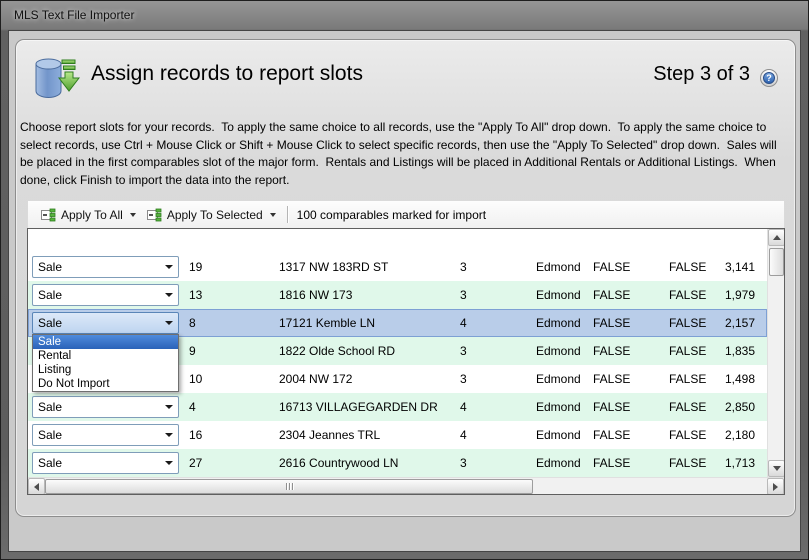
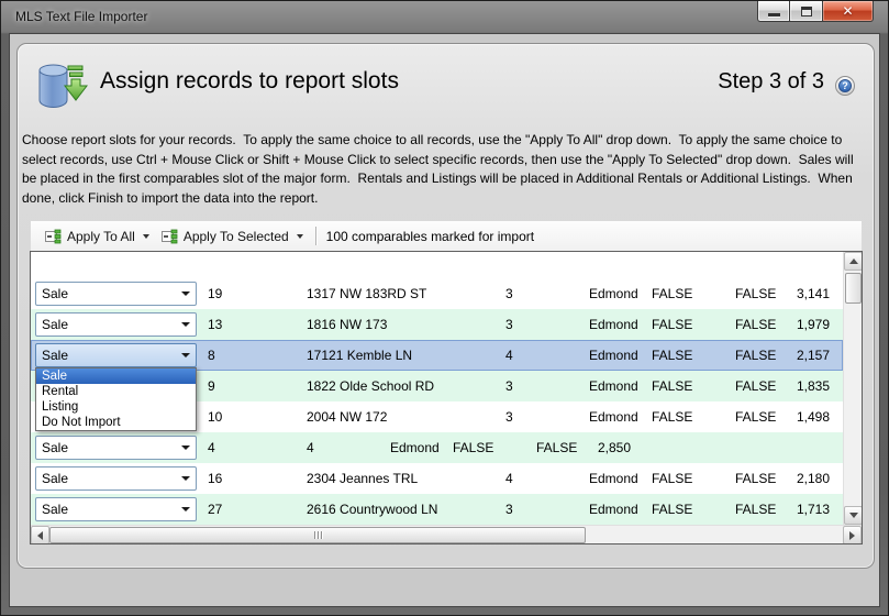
  MLS Text File Importer
+ ✕
  Assign records to report slots
  Step 3 of 3
  ?
  Choose report slots for your records. To apply the same choice to all records, use the "Apply To All" drop down. To apply the same choice to select records, use Ctrl + Mouse Click or Shift + Mouse Click to select specific records, then use the "Apply To Selected" drop down. Sales will be placed in the first comparables slot of the major form. Rentals and Listings will be placed in Additional Rentals or Additional Listings. When done, click Finish to import the data into the report.
  Apply To All
  Apply To Selected
  100 comparables marked for import
  Sale
  19
  1317 NW 183RD ST
  3
  Edmond
  FALSE
  FALSE
  3,141
  Sale
  13
  1816 NW 173
  3
  Edmond
  FALSE
  FALSE
  1,979
  Sale
  8
  17121 Kemble LN
  4
  Edmond
  FALSE
  FALSE
  2,157
  9
  1822 Olde School RD
  3
  Edmond
  FALSE
  FALSE
  1,835
  10
  2004 NW 172
  3
  Edmond
  FALSE
  FALSE
  1,498
  Sale
  4
- 16713 VILLAGEGARDEN DR
  4
  Edmond
  FALSE
  FALSE
  2,850
  Sale
  16
  2304 Jeannes TRL
  4
  Edmond
  FALSE
  FALSE
  2,180
  Sale
  27
  2616 Countrywood LN
  3
  Edmond
  FALSE
  FALSE
  1,713
  Sale
  Rental
  Listing
  Do Not Import
